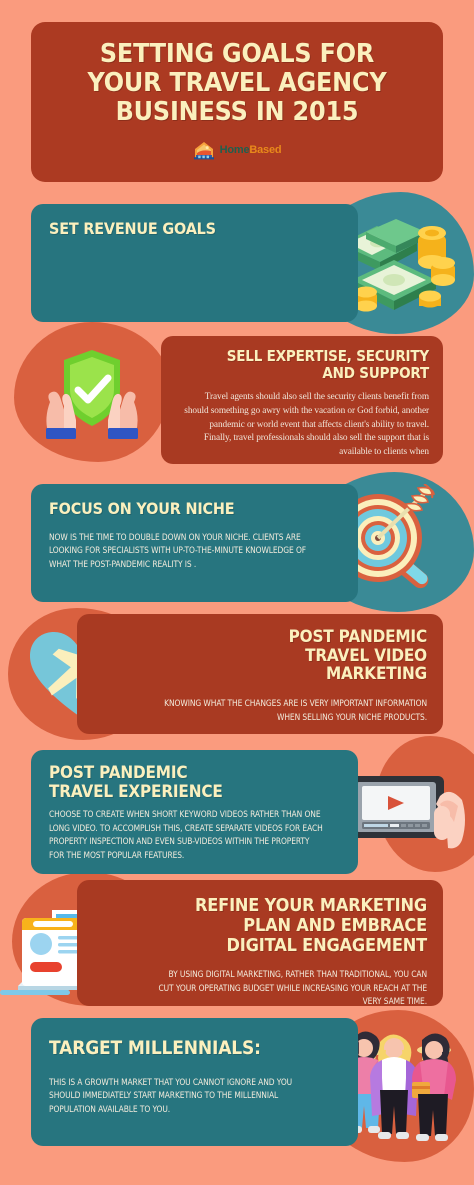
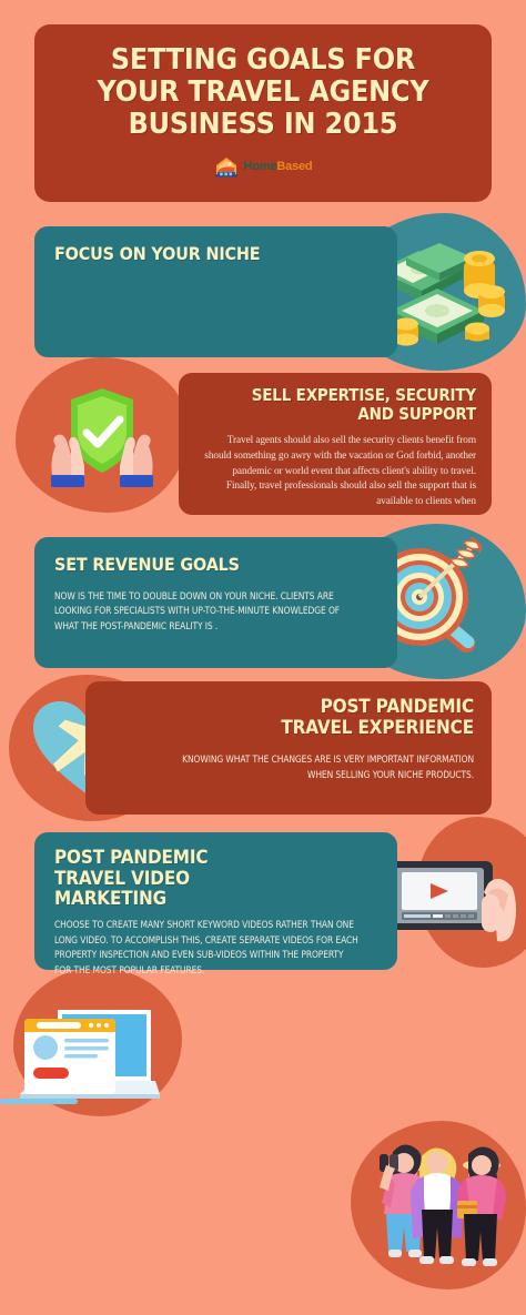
  SETTING GOALS FOR YOUR TRAVEL AGENCY BUSINESS IN 2015
  HomeBased
- SET REVENUE GOALS
+ FOCUS ON YOUR NICHE
  SELL EXPERTISE, SECURITY AND SUPPORT
  Travel agents should also sell the security clients benefit from should something go awry with the vacation or God forbid, another pandemic or world event that affects client's ability to travel. Finally, travel professionals should also sell the support that is available to clients when
- FOCUS ON YOUR NICHE
+ SET REVENUE GOALS
  NOW IS THE TIME TO DOUBLE DOWN ON YOUR NICHE. CLIENTS ARE LOOKING FOR SPECIALISTS WITH UP-TO-THE-MINUTE KNOWLEDGE OF WHAT THE POST-PANDEMIC REALITY IS .
- POST PANDEMIC TRAVEL VIDEO MARKETING
+ POST PANDEMIC TRAVEL EXPERIENCE
  KNOWING WHAT THE CHANGES ARE IS VERY IMPORTANT INFORMATION WHEN SELLING YOUR NICHE PRODUCTS.
- POST PANDEMIC TRAVEL EXPERIENCE
+ POST PANDEMIC TRAVEL VIDEO MARKETING
- CHOOSE TO CREATE WHEN SHORT KEYWORD VIDEOS RATHER THAN ONE LONG VIDEO. TO ACCOMPLISH THIS, CREATE SEPARATE VIDEOS FOR EACH PROPERTY INSPECTION AND EVEN SUB-VIDEOS WITHIN THE PROPERTY FOR THE MOST POPULAR FEATURES.
+ CHOOSE TO CREATE MANY SHORT KEYWORD VIDEOS RATHER THAN ONE LONG VIDEO. TO ACCOMPLISH THIS, CREATE SEPARATE VIDEOS FOR EACH PROPERTY INSPECTION AND EVEN SUB-VIDEOS WITHIN THE PROPERTY FOR THE MOST POPULAR FEATURES.
- REFINE YOUR MARKETING PLAN AND EMBRACE DIGITAL ENGAGEMENT
- BY USING DIGITAL MARKETING, RATHER THAN TRADITIONAL, YOU CAN CUT YOUR OPERATING BUDGET WHILE INCREASING YOUR REACH AT THE VERY SAME TIME.
- TARGET MILLENNIALS:
- THIS IS A GROWTH MARKET THAT YOU CANNOT IGNORE AND YOU SHOULD IMMEDIATELY START MARKETING TO THE MILLENNIAL POPULATION AVAILABLE TO YOU.
